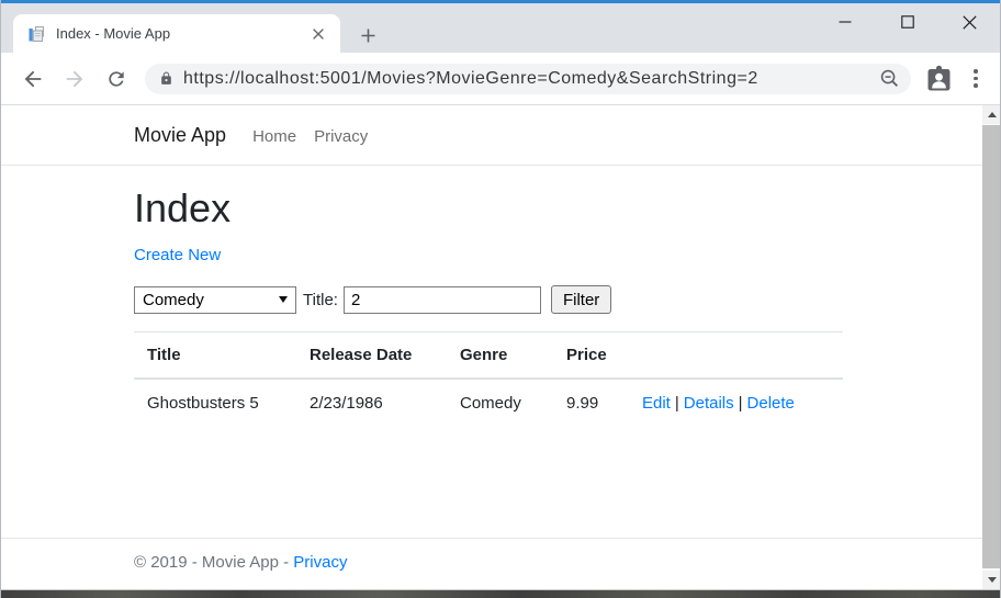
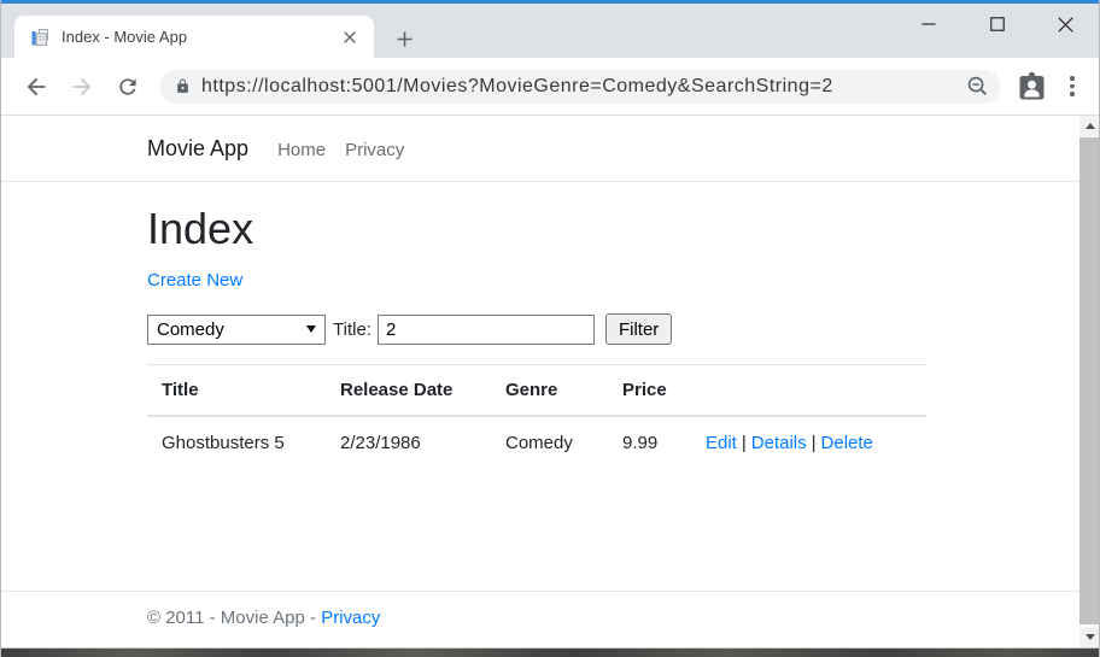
  Index - Movie App
  https://localhost:5001/Movies?MovieGenre=Comedy&SearchString=2
  Movie App
  Home
  Privacy
  Index
  Create New
  Comedy
  Title:
  2
  Filter
  Title	Release Date	Genre	Price
  Ghostbusters 5	2/23/1986	Comedy	9.99	Edit | Details | Delete
- © 2019 - Movie App - Privacy
+ © 2011 - Movie App - Privacy
